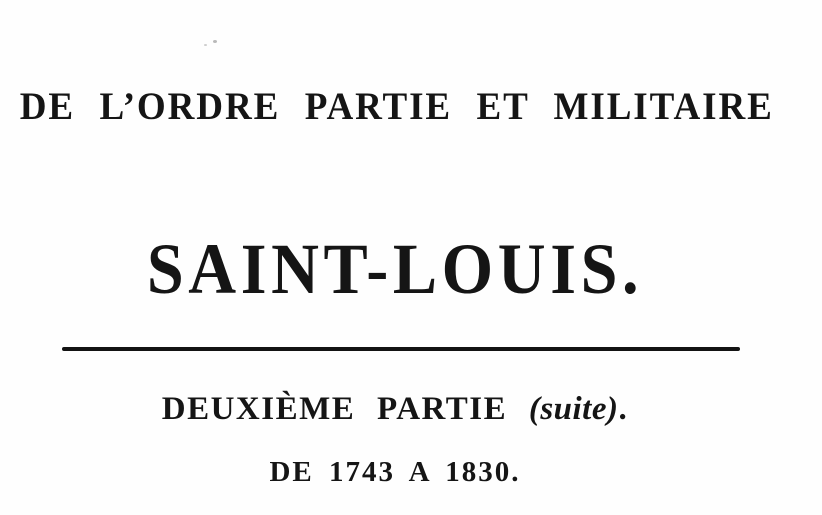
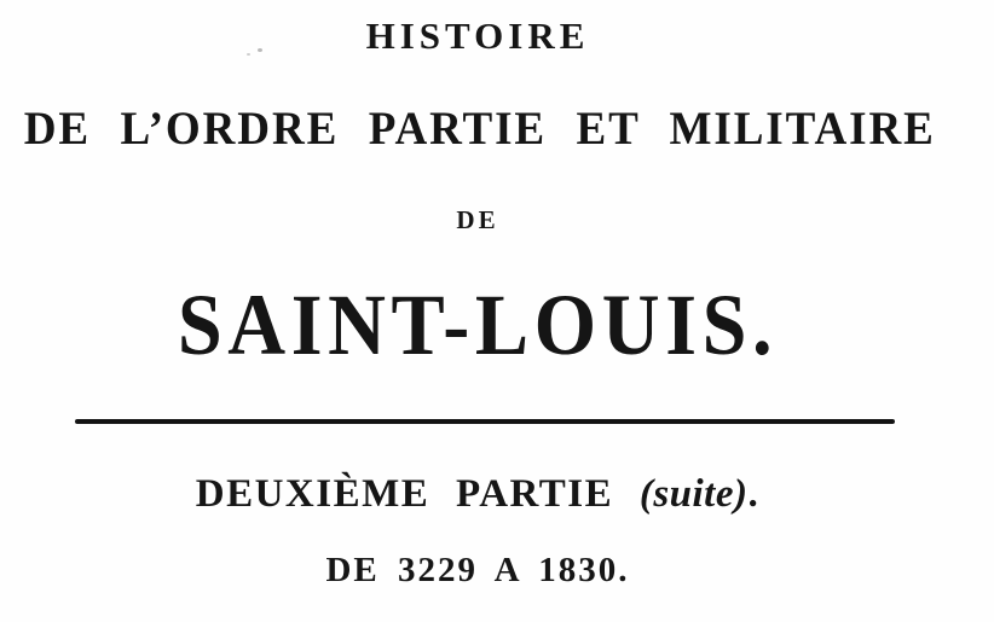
+ HISTOIRE
  DE L’ORDRE PARTIE ET MILITAIRE
+ DE
  SAINT-LOUIS.
  DEUXIÈME PARTIE (suite).
- DE 1743 A 1830.
+ DE 3229 A 1830.
